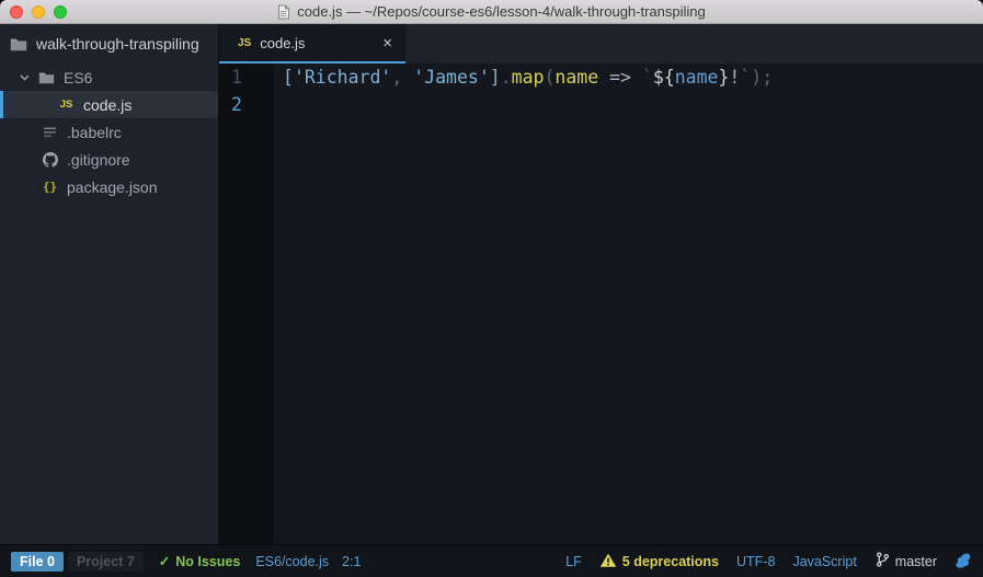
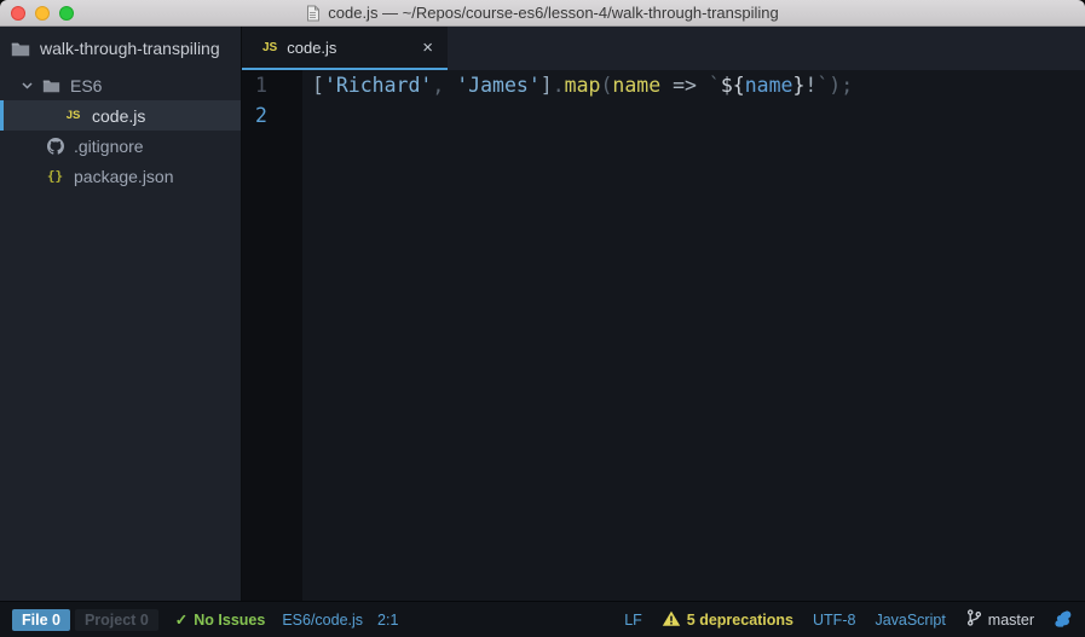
  code.js — ~/Repos/course-es6/lesson-4/walk-through-transpiling
  walk-through-transpiling
  ES6
  JS
  code.js
- .babelrc
  .gitignore
  {}
  package.json
  JS
  code.js
  ×
  1
  2
  ['Richard', 'James'].map(name => `${name}!`);
  File 0
- Project 7
+ Project 0
  ✓
  No Issues
  ES6/code.js
  2:1
  LF
  5 deprecations
  UTF-8
  JavaScript
  master
